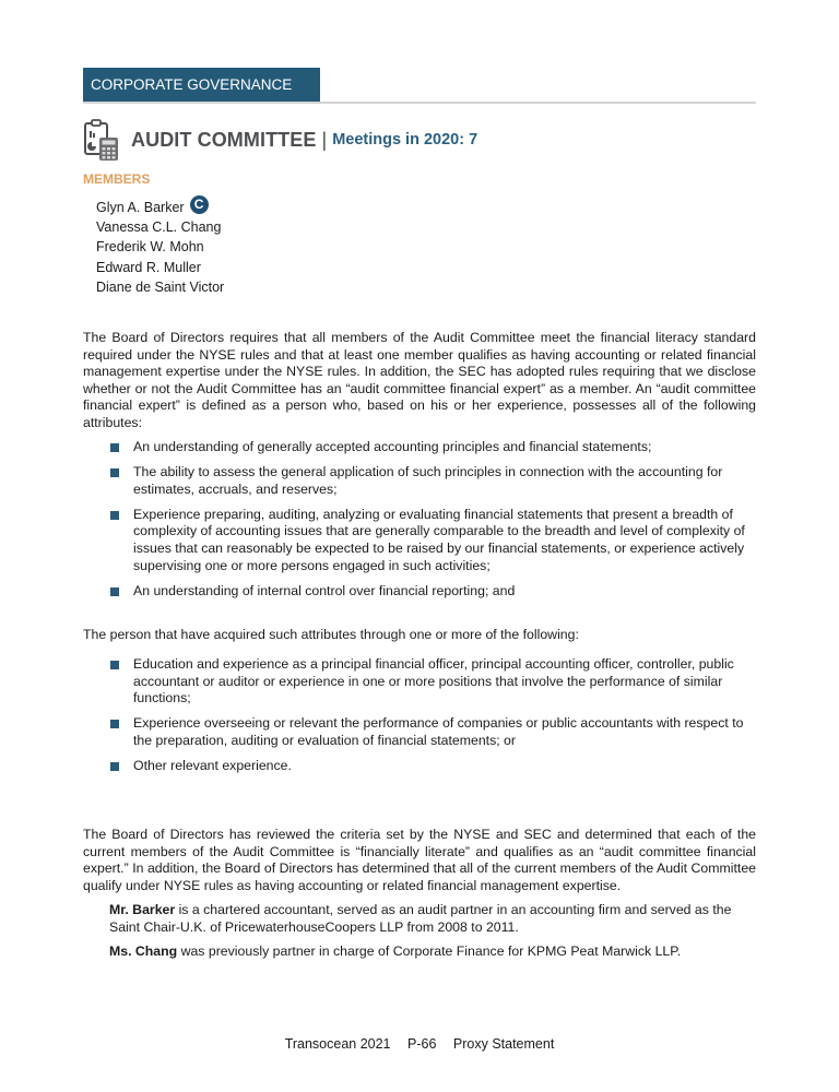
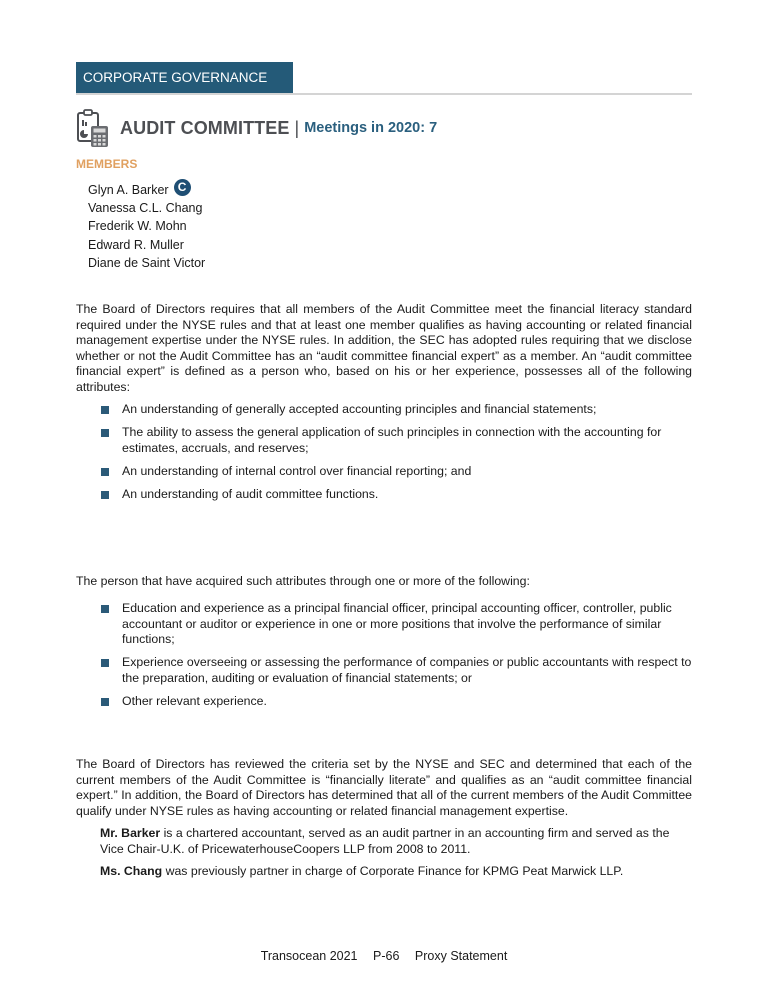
  CORPORATE GOVERNANCE
  AUDIT COMMITTEE
  |
  Meetings in 2020: 7
  MEMBERS
  Glyn A. Barker
  C
  Vanessa C.L. Chang
  Frederik W. Mohn
  Edward R. Muller
  Diane de Saint Victor
  The Board of Directors requires that all members of the Audit Committee meet the financial literacy standard required under the NYSE rules and that at least one member qualifies as having accounting or related financial management expertise under the NYSE rules. In addition, the SEC has adopted rules requiring that we disclose whether or not the Audit Committee has an “audit committee financial expert” as a member. An “audit committee financial expert” is defined as a person who, based on his or her experience, possesses all of the following attributes:
  An understanding of generally accepted accounting principles and financial statements;
  The ability to assess the general application of such principles in connection with the accounting for estimates, accruals, and reserves;
- Experience preparing, auditing, analyzing or evaluating financial statements that present a breadth of complexity of accounting issues that are generally comparable to the breadth and level of complexity of issues that can reasonably be expected to be raised by our financial statements, or experience actively supervising one or more persons engaged in such activities;
  An understanding of internal control over financial reporting; and
+ An understanding of audit committee functions.
  The person that have acquired such attributes through one or more of the following:
  Education and experience as a principal financial officer, principal accounting officer, controller, public accountant or auditor or experience in one or more positions that involve the performance of similar functions;
- Experience overseeing or relevant the performance of companies or public accountants with respect to the preparation, auditing or evaluation of financial statements; or
+ Experience overseeing or assessing the performance of companies or public accountants with respect to the preparation, auditing or evaluation of financial statements; or
  Other relevant experience.
  The Board of Directors has reviewed the criteria set by the NYSE and SEC and determined that each of the current members of the Audit Committee is “financially literate” and qualifies as an “audit committee financial expert.” In addition, the Board of Directors has determined that all of the current members of the Audit Committee qualify under NYSE rules as having accounting or related financial management expertise.
- Mr. Barker is a chartered accountant, served as an audit partner in an accounting firm and served as the Saint Chair-U.K. of PricewaterhouseCoopers LLP from 2008 to 2011.
+ Mr. Barker is a chartered accountant, served as an audit partner in an accounting firm and served as the Vice Chair-U.K. of PricewaterhouseCoopers LLP from 2008 to 2011.
  Ms. Chang was previously partner in charge of Corporate Finance for KPMG Peat Marwick LLP.
  Transocean 2021 P-66 Proxy Statement
